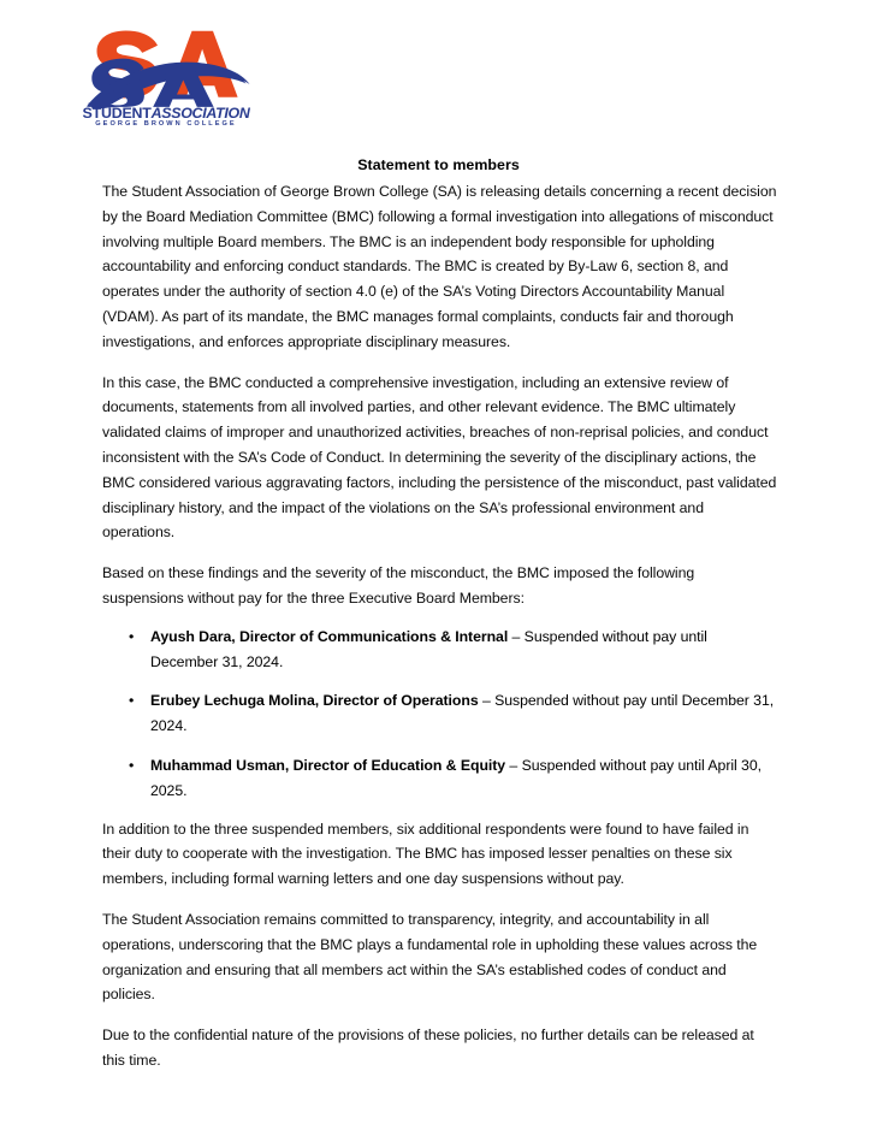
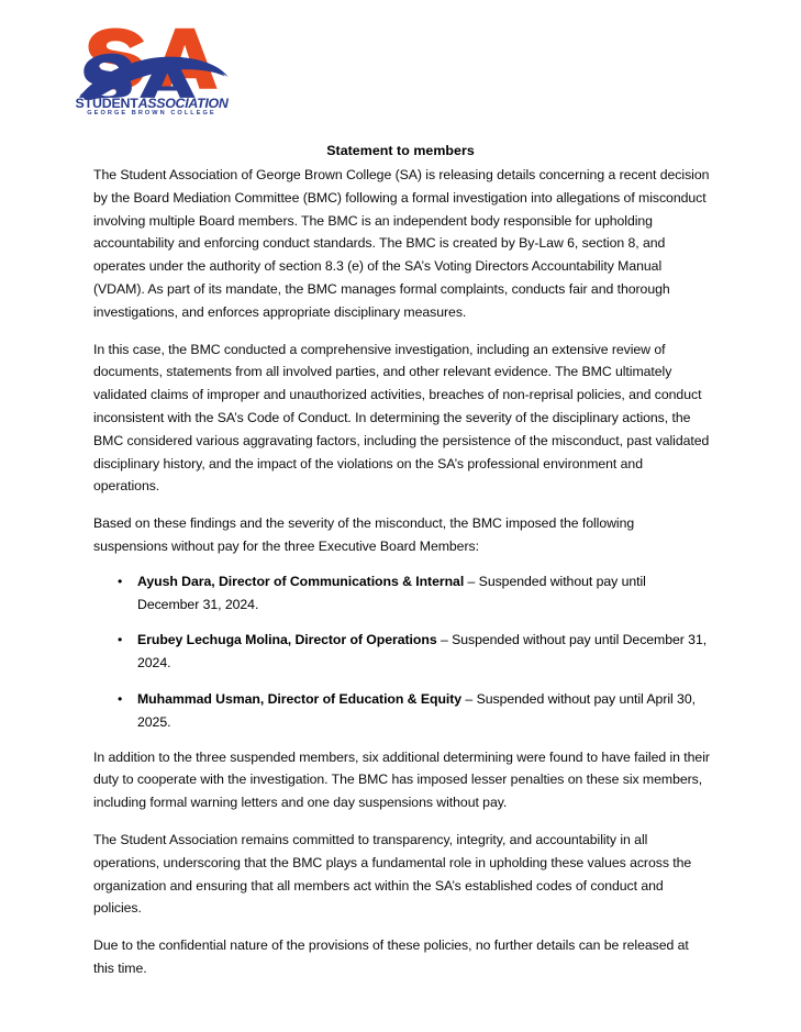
  STUDENTASSOCIATION
  Statement to members
- The Student Association of George Brown College (SA) is releasing details concerning a recent decision by the Board Mediation Committee (BMC) following a formal investigation into allegations of misconduct involving multiple Board members. The BMC is an independent body responsible for upholding accountability and enforcing conduct standards. The BMC is created by By-Law 6, section 8, and operates under the authority of section 4.0 (e) of the SA’s Voting Directors Accountability Manual (VDAM). As part of its mandate, the BMC manages formal complaints, conducts fair and thorough investigations, and enforces appropriate disciplinary measures.
+ The Student Association of George Brown College (SA) is releasing details concerning a recent decision by the Board Mediation Committee (BMC) following a formal investigation into allegations of misconduct involving multiple Board members. The BMC is an independent body responsible for upholding accountability and enforcing conduct standards. The BMC is created by By-Law 6, section 8, and operates under the authority of section 8.3 (e) of the SA’s Voting Directors Accountability Manual (VDAM). As part of its mandate, the BMC manages formal complaints, conducts fair and thorough investigations, and enforces appropriate disciplinary measures.
  In this case, the BMC conducted a comprehensive investigation, including an extensive review of documents, statements from all involved parties, and other relevant evidence. The BMC ultimately validated claims of improper and unauthorized activities, breaches of non-reprisal policies, and conduct inconsistent with the SA’s Code of Conduct. In determining the severity of the disciplinary actions, the BMC considered various aggravating factors, including the persistence of the misconduct, past validated disciplinary history, and the impact of the violations on the SA’s professional environment and operations.
  Based on these findings and the severity of the misconduct, the BMC imposed the following suspensions without pay for the three Executive Board Members:
  •
  Ayush Dara, Director of Communications & Internal – Suspended without pay until December 31, 2024.
  •
  Erubey Lechuga Molina, Director of Operations – Suspended without pay until December 31, 2024.
  •
  Muhammad Usman, Director of Education & Equity – Suspended without pay until April 30, 2025.
- In addition to the three suspended members, six additional respondents were found to have failed in their duty to cooperate with the investigation. The BMC has imposed lesser penalties on these six members, including formal warning letters and one day suspensions without pay.
+ In addition to the three suspended members, six additional determining were found to have failed in their duty to cooperate with the investigation. The BMC has imposed lesser penalties on these six members, including formal warning letters and one day suspensions without pay.
  The Student Association remains committed to transparency, integrity, and accountability in all operations, underscoring that the BMC plays a fundamental role in upholding these values across the organization and ensuring that all members act within the SA’s established codes of conduct and policies.
  Due to the confidential nature of the provisions of these policies, no further details can be released at this time.
